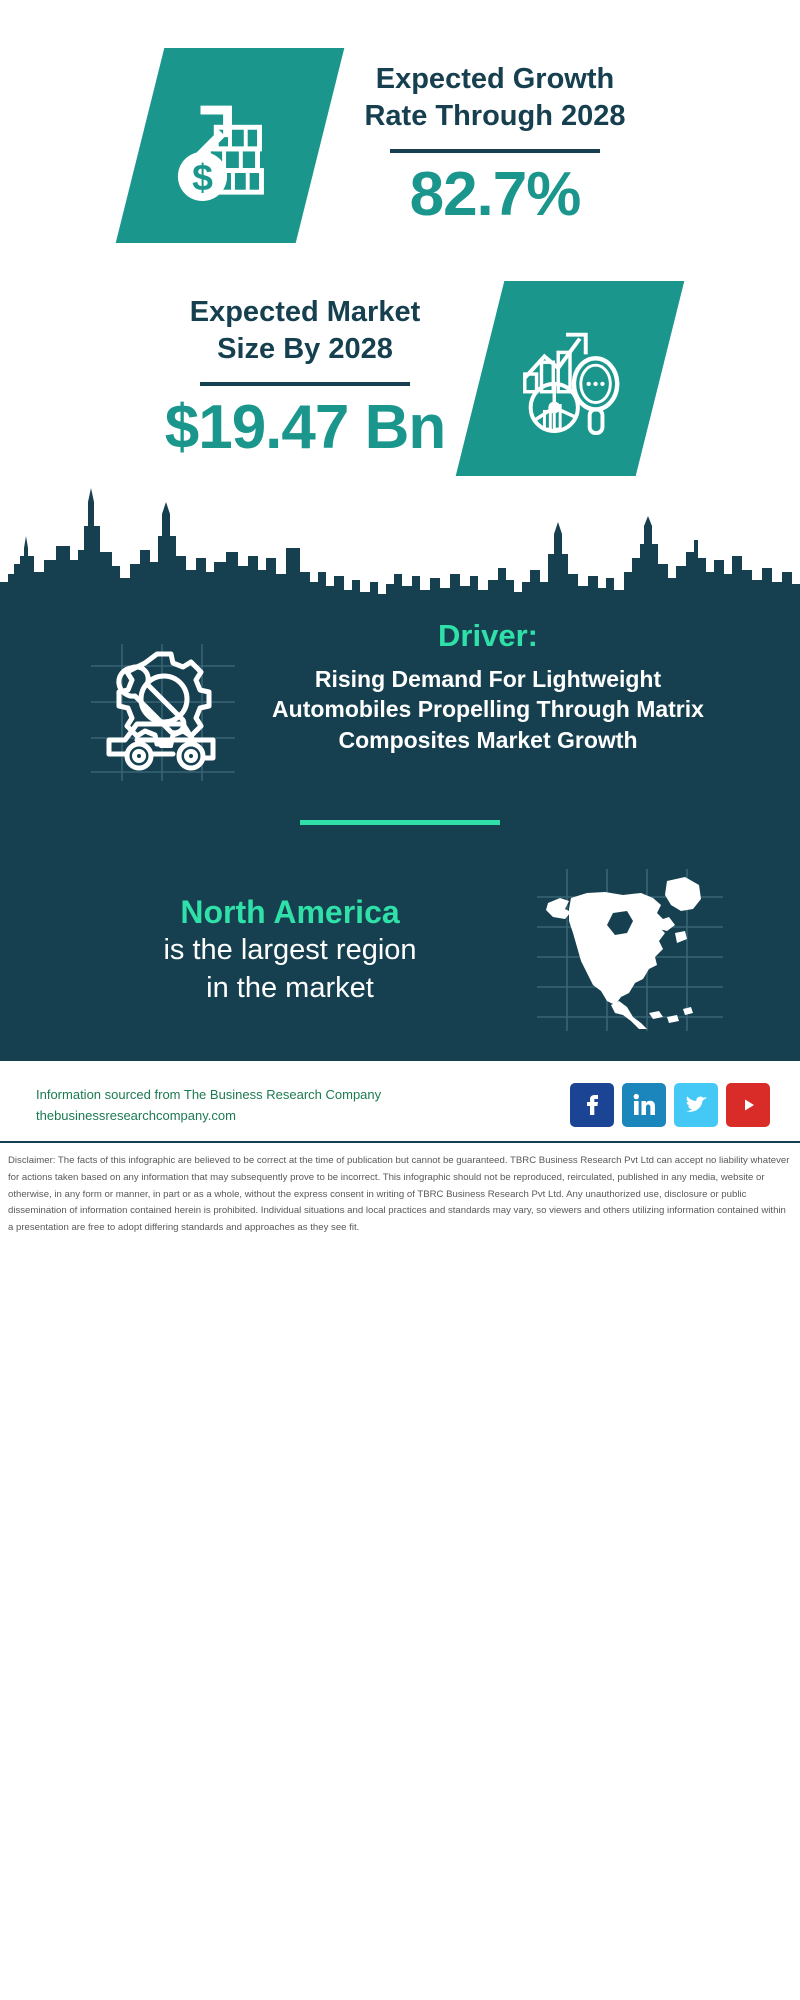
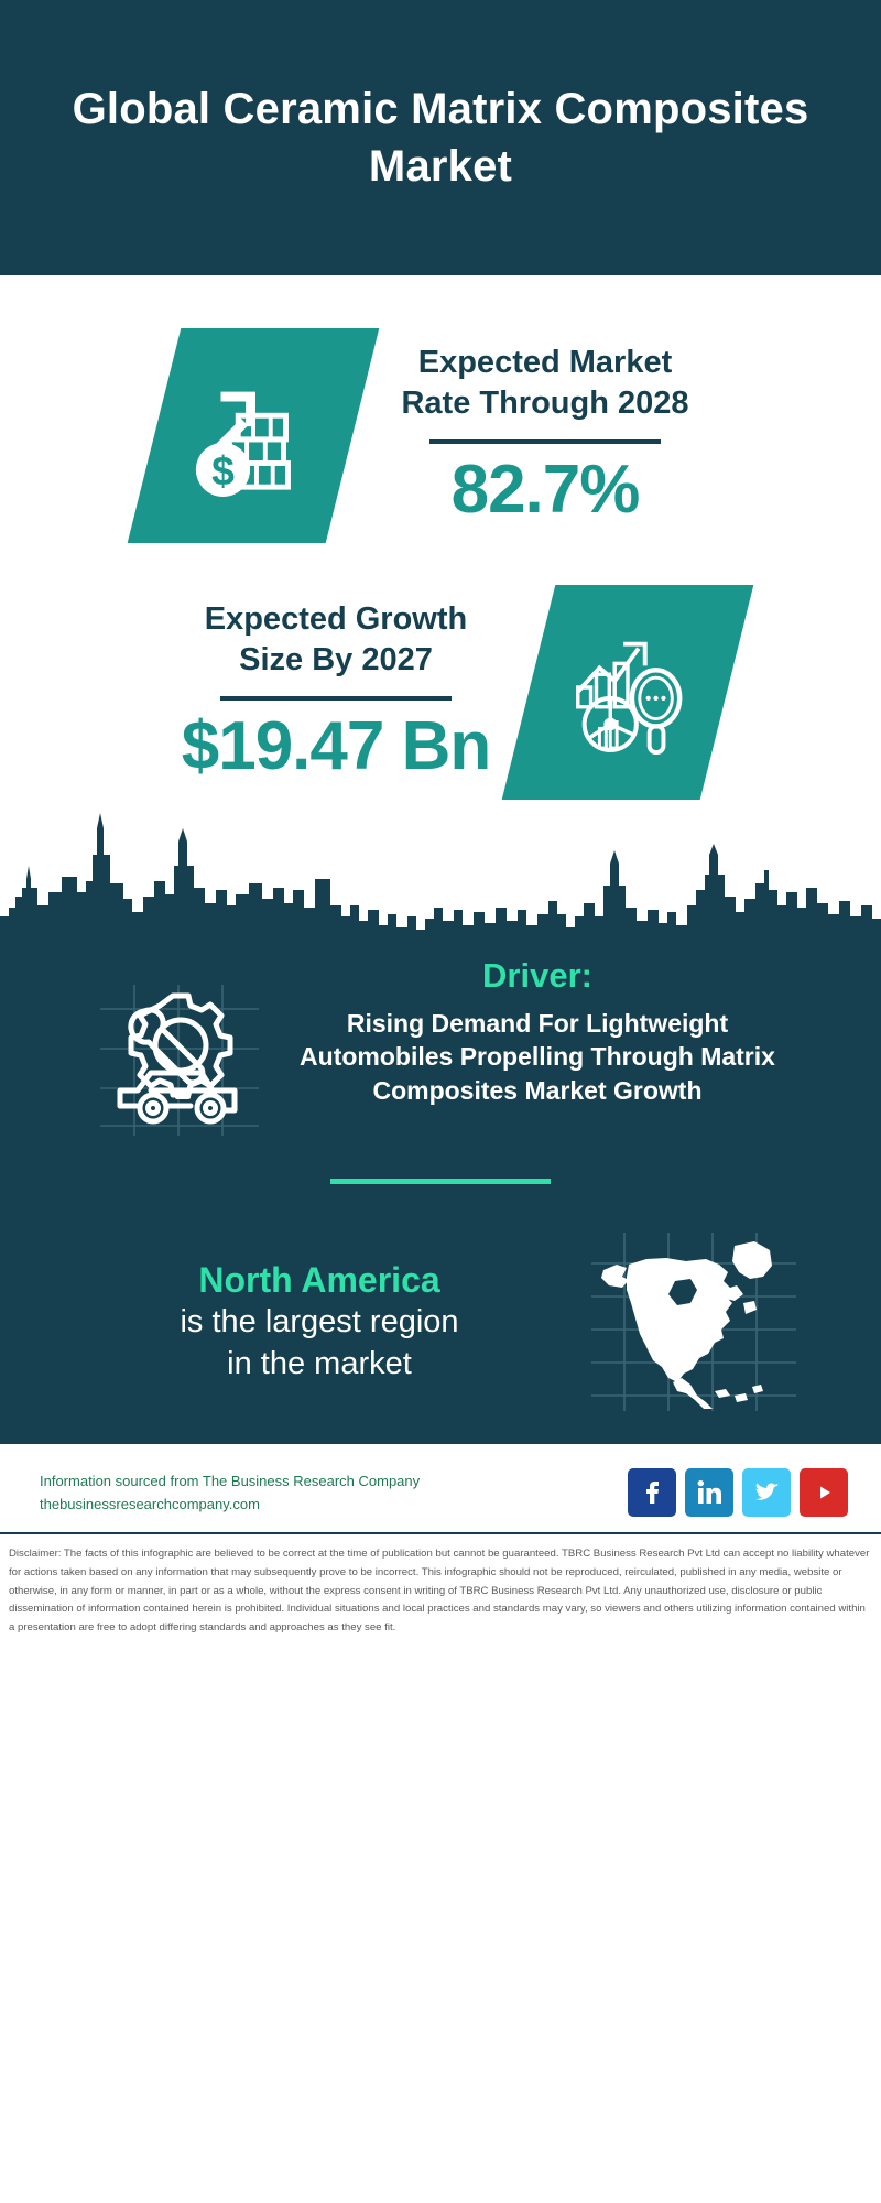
+ Global Ceramic Matrix Composites Market
- Expected Growth
+ Expected Market
  Rate Through 2028
  82.7%
- Expected Market
+ Expected Growth
- Size By 2028
+ Size By 2027
  $19.47 Bn
  Driver:
  Rising Demand For Lightweight Automobiles Propelling Through Matrix Composites Market Growth
  North America
  is the largest region
  in the market
  Information sourced from The Business Research Company
  thebusinessresearchcompany.com
  Disclaimer: The facts of this infographic are believed to be correct at the time of publication but cannot be guaranteed. TBRC Business Research Pvt Ltd can accept no liability whatever for actions taken based on any information that may subsequently prove to be incorrect. This infographic should not be reproduced, reirculated, published in any media, website or otherwise, in any form or manner, in part or as a whole, without the express consent in writing of TBRC Business Research Pvt Ltd. Any unauthorized use, disclosure or public dissemination of information contained herein is prohibited. Individual situations and local practices and standards may vary, so viewers and others utilizing information contained within a presentation are free to adopt differing standards and approaches as they see fit.
